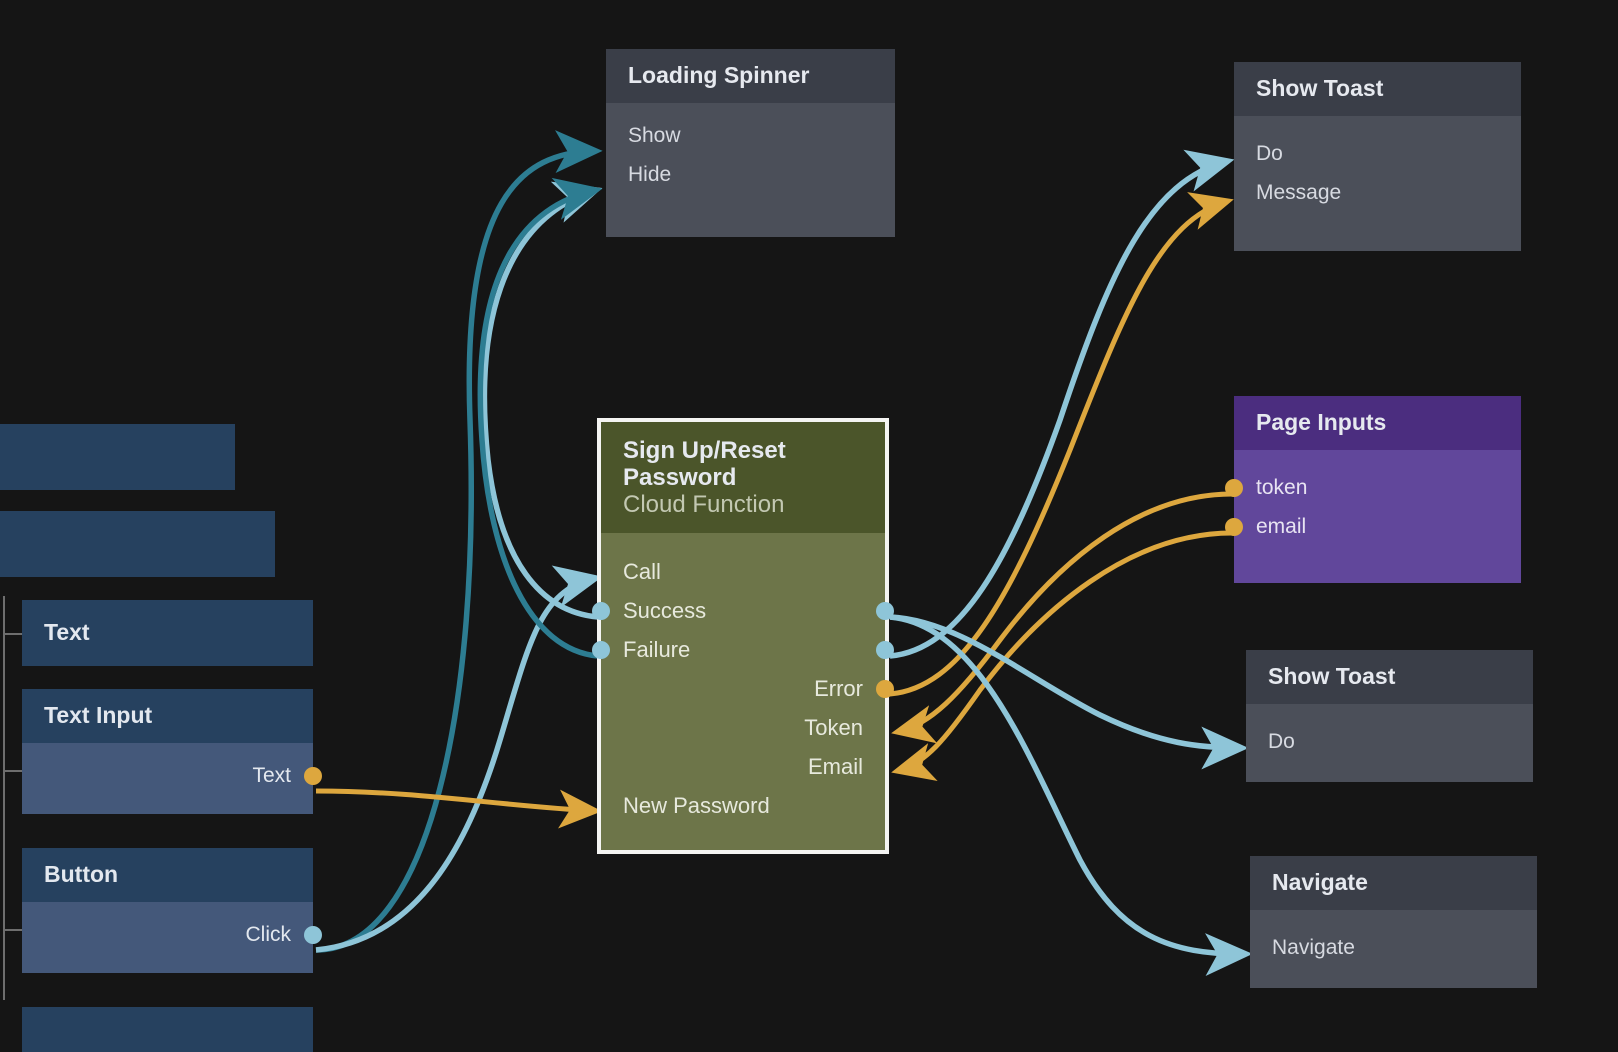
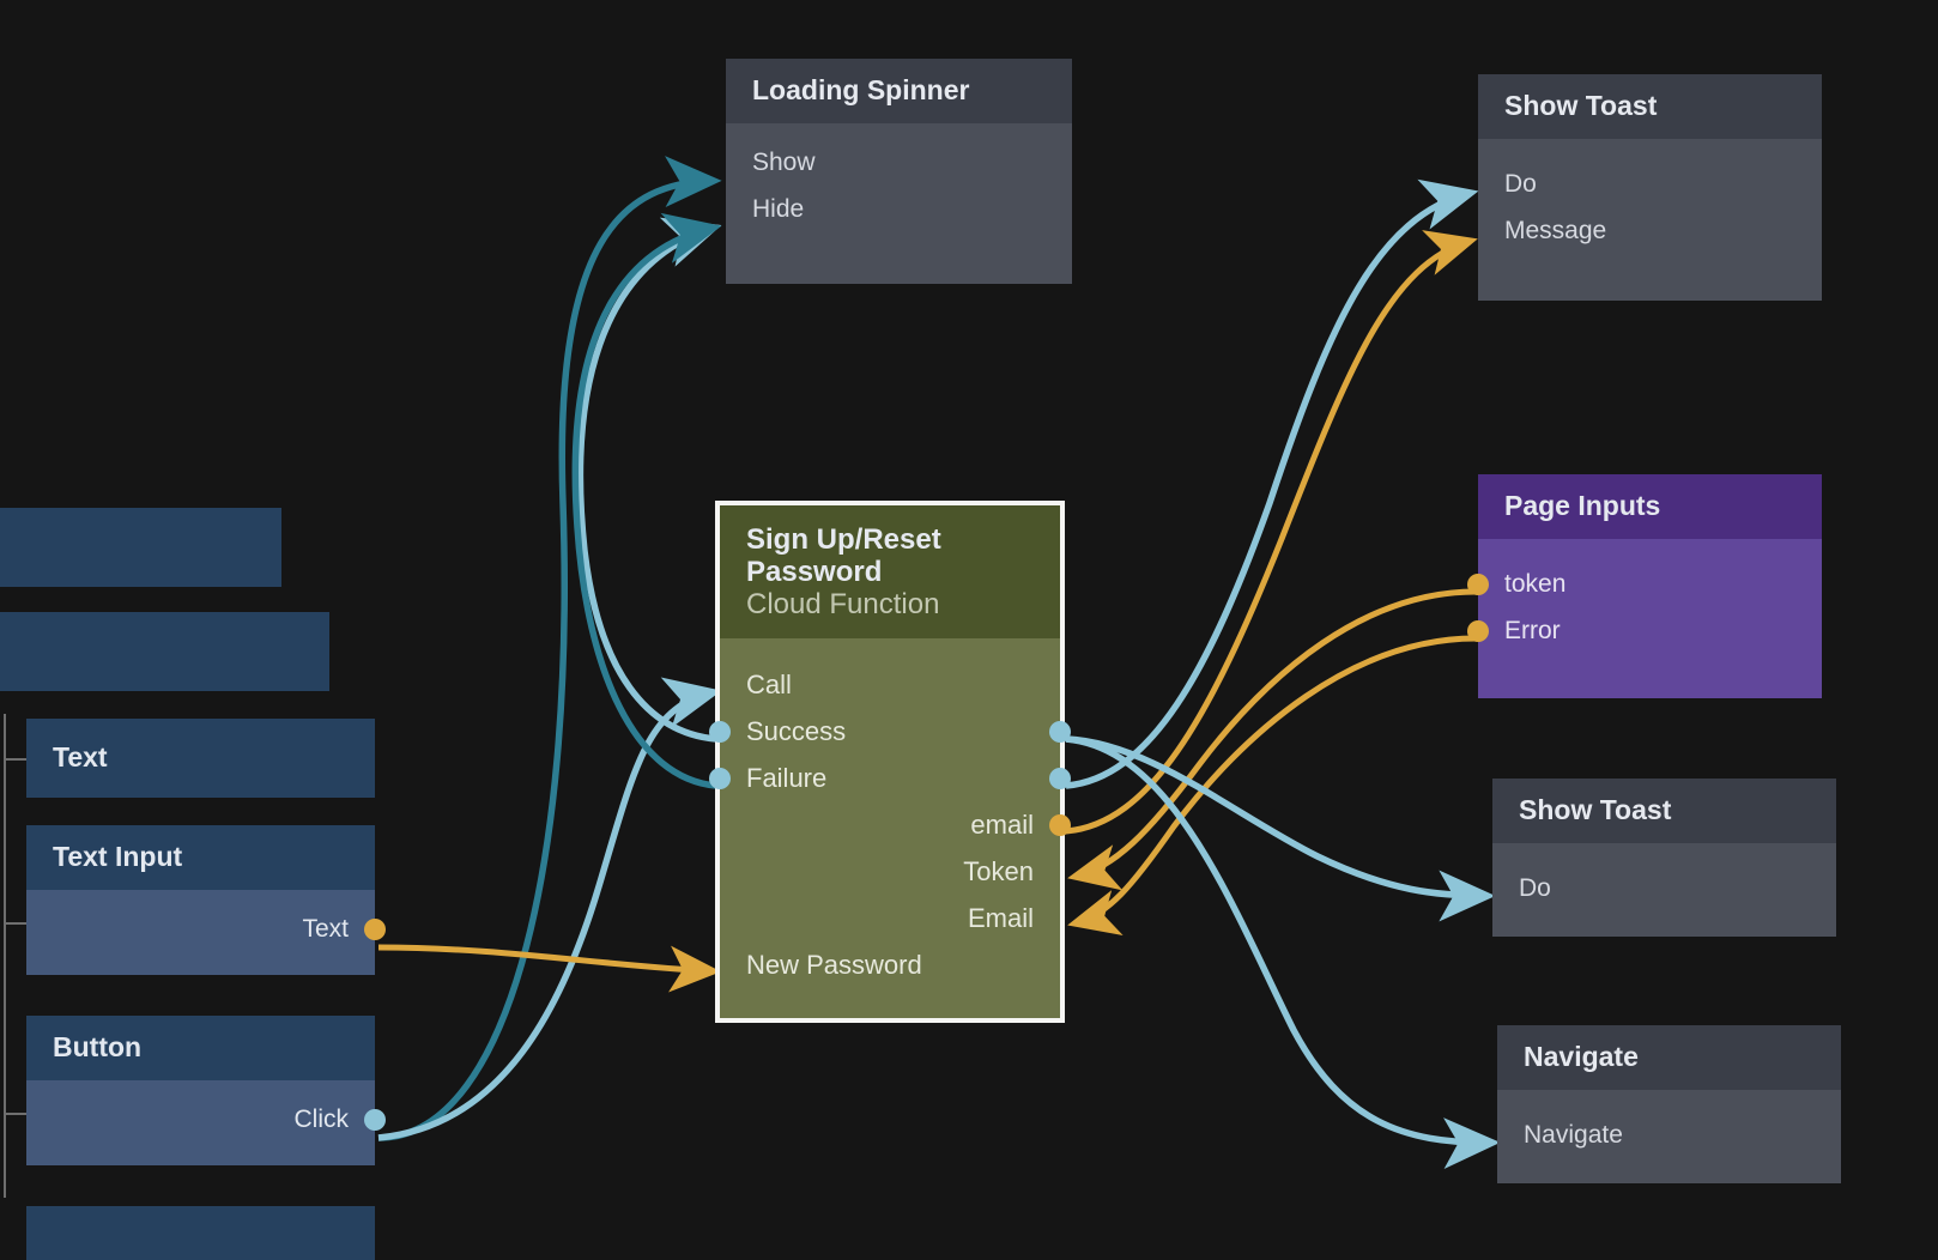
  Text
  Text Input
  Text
  Button
  Click
  Loading Spinner
  Show
  Hide
  Show Toast
  Do
  Message
  Page Inputs
  token
- email
+ Error
  Show Toast
  Do
  Navigate
  Navigate
  Sign Up/Reset Password
  Cloud Function
  Call
  Success
  Failure
- Error
+ email
  Token
  Email
  New Password
